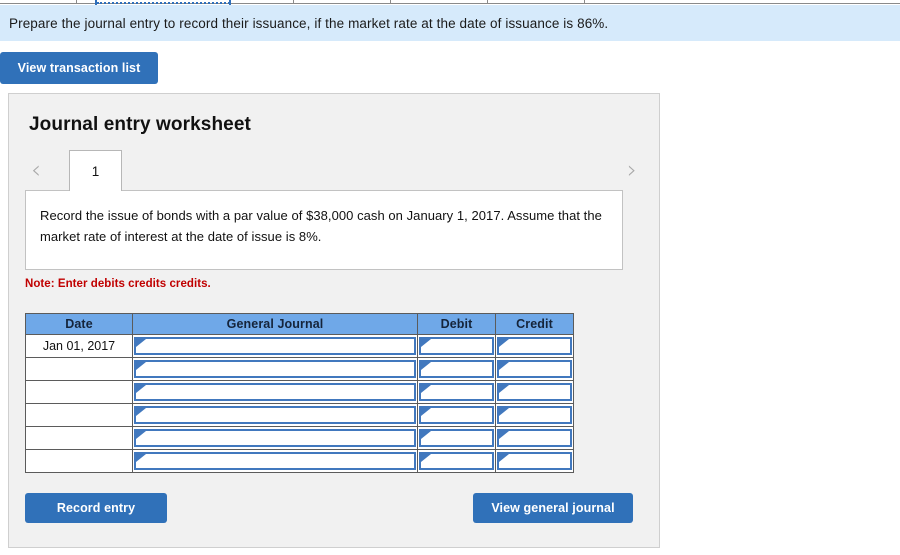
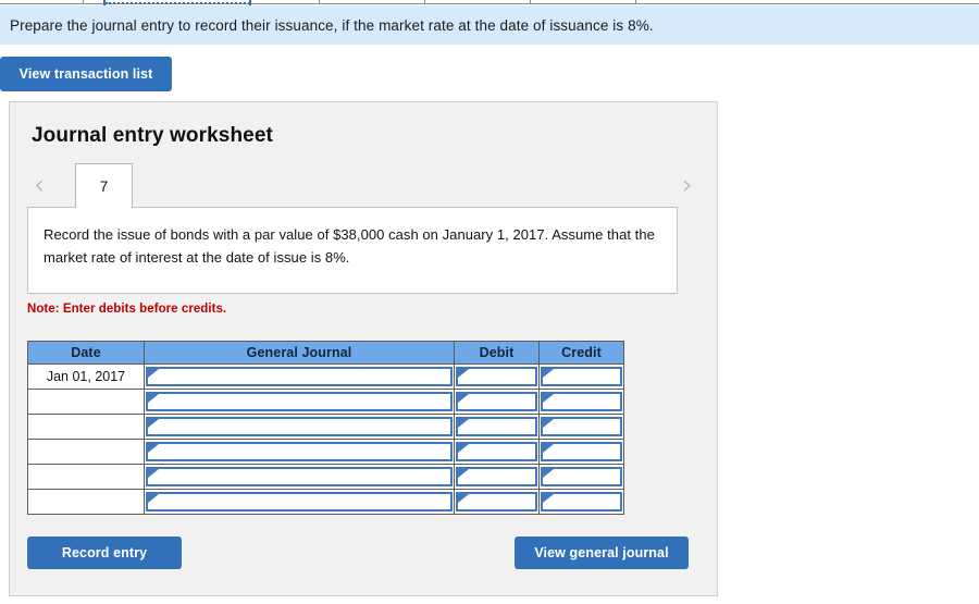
- Prepare the journal entry to record their issuance, if the market rate at the date of issuance is 86%.
+ Prepare the journal entry to record their issuance, if the market rate at the date of issuance is 8%.
  View transaction list
  Journal entry worksheet
  ‹
- 1
+ 7
  ›
  Record the issue of bonds with a par value of $38,000 cash on January 1, 2017. Assume that the market rate of interest at the date of issue is 8%.
- Note: Enter debits credits credits.
+ Note: Enter debits before credits.
  Date	General Journal	Debit	Credit
  Jan 01, 2017
  Record entry
  View general journal
